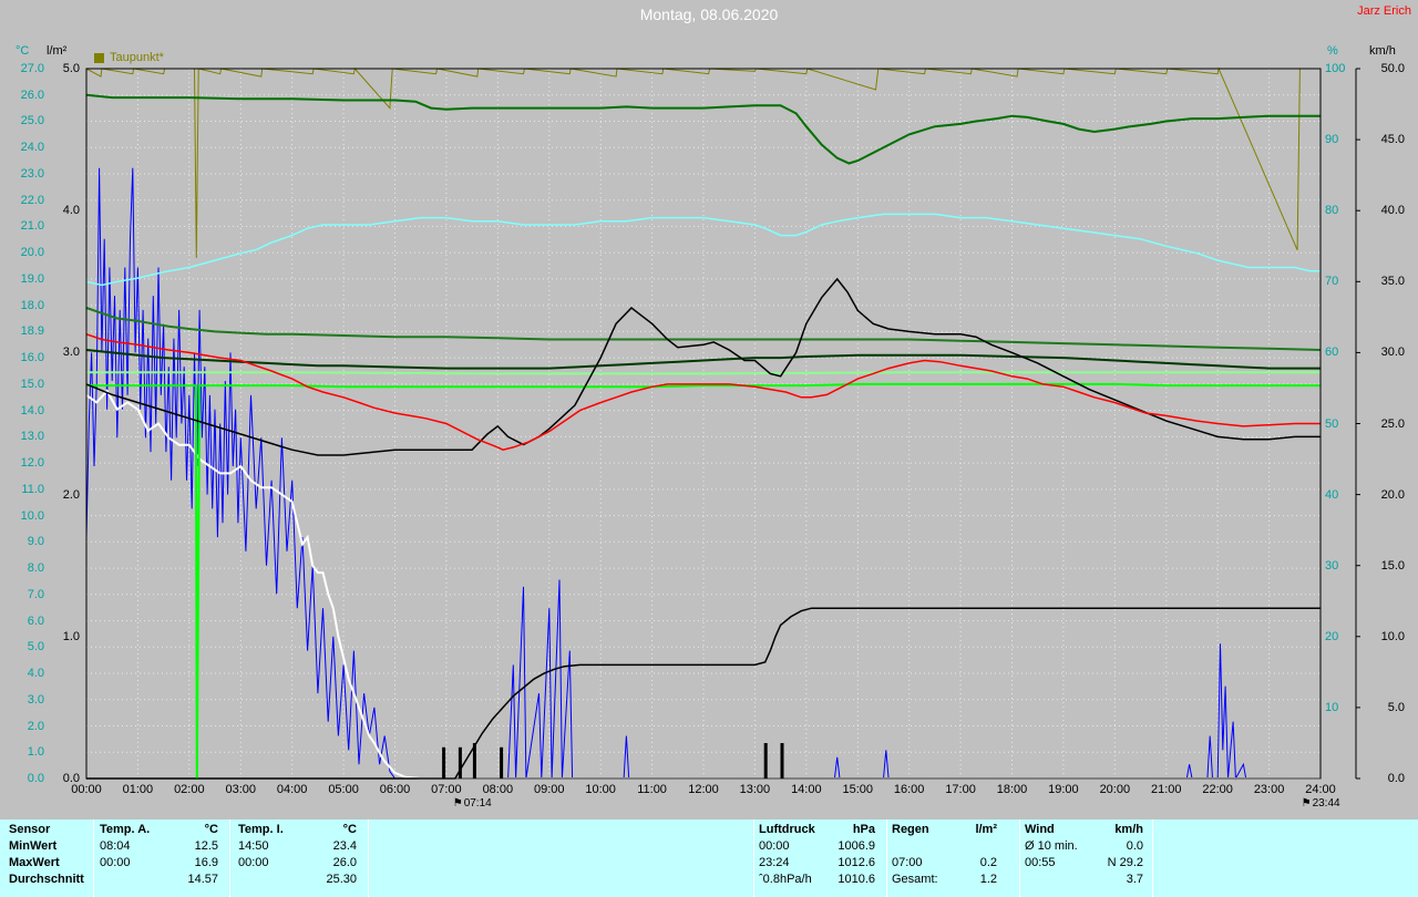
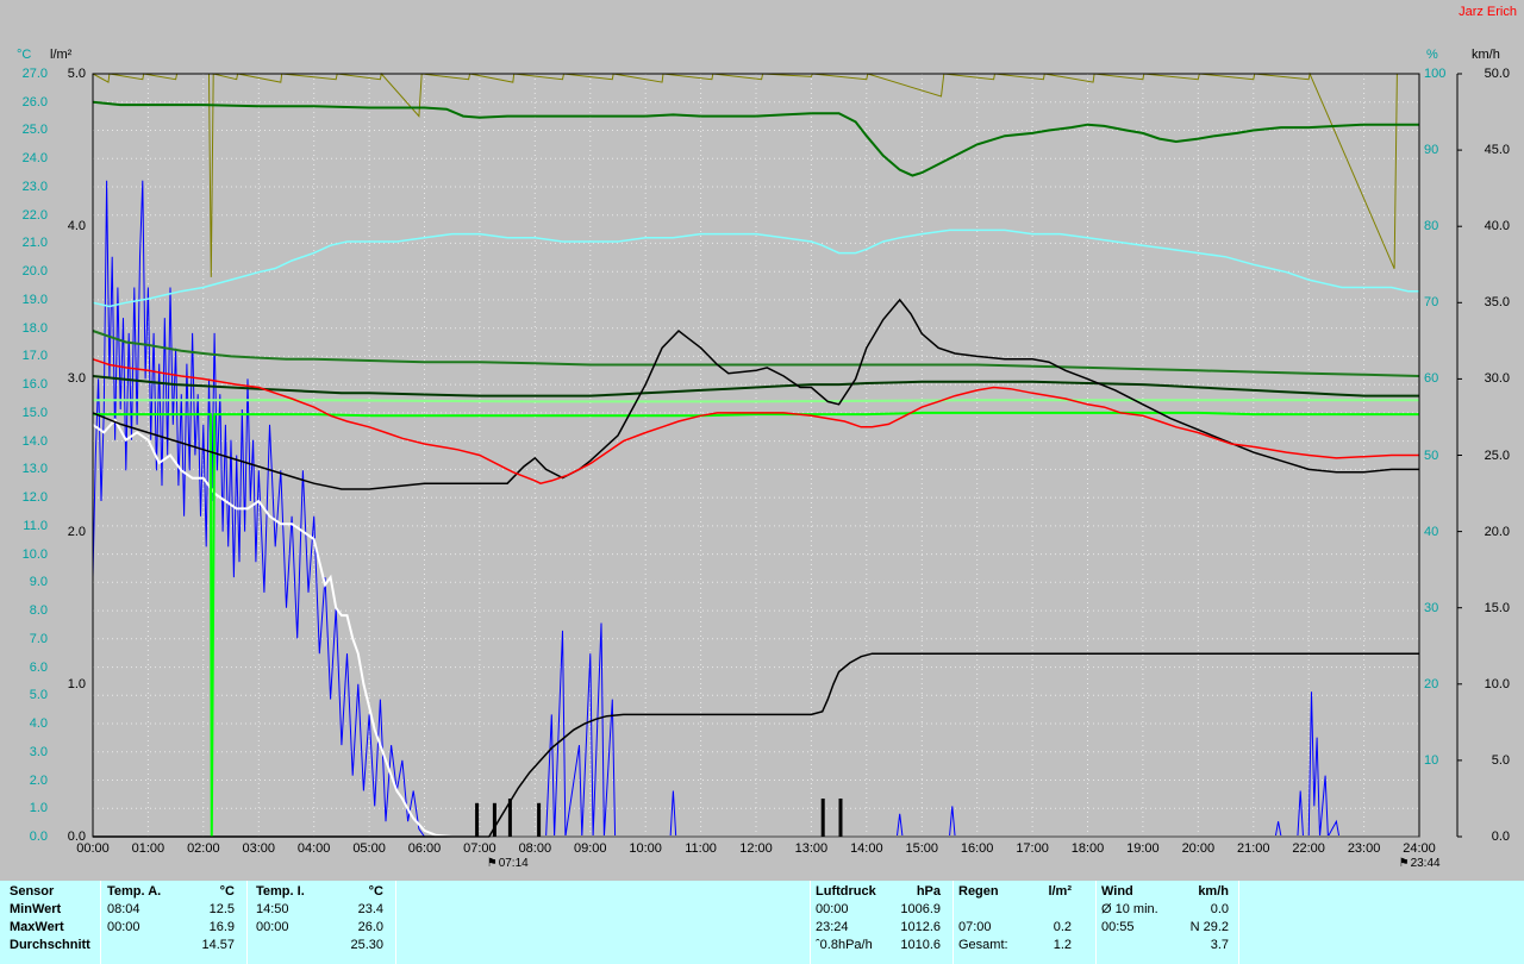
- Montag, 08.06.2020
  Jarz Erich
- Taupunkt*
  °C
  l/m²
  %
  km/h
  27.0
  26.0
  25.0
  24.0
  23.0
  22.0
  21.0
  20.0
  19.0
  18.0
- 18.9
+ 17.0
  16.0
  15.0
  14.0
  13.0
  12.0
  11.0
  10.0
  9.0
  8.0
  7.0
  6.0
  5.0
  4.0
  3.0
  2.0
  1.0
  0.0
  5.0
  4.0
  3.0
  2.0
  1.0
  0.0
  100
  90
  80
  70
  60
  50
  40
  30
  20
  10
  50.0
  45.0
  40.0
  35.0
  30.0
  25.0
  20.0
  15.0
  10.0
  5.0
  0.0
  00:00
  01:00
  02:00
  03:00
  04:00
  05:00
  06:00
  07:00
  08:00
  09:00
  10:00
  11:00
  12:00
  13:00
  14:00
  15:00
  16:00
  17:00
  18:00
  19:00
  20:00
  21:00
  22:00
  23:00
  24:00
  ⚑07:14
  ⚑23:44
  Sensor
  MinWert
  MaxWert
  Durchschnitt
  Temp. A.
  °C
  08:04
  12.5
  00:00
  16.9
  14.57
  Temp. I.
  °C
  14:50
  23.4
  00:00
  26.0
  25.30
  Luftdruck
  hPa
  00:00
  1006.9
  23:24
  1012.6
  ˆ0.8hPa/h
  1010.6
  Regen
  l/m²
  07:00
  0.2
  Gesamt:
  1.2
  Wind
  km/h
  Ø 10 min.
  0.0
  00:55
  N 29.2
  3.7
